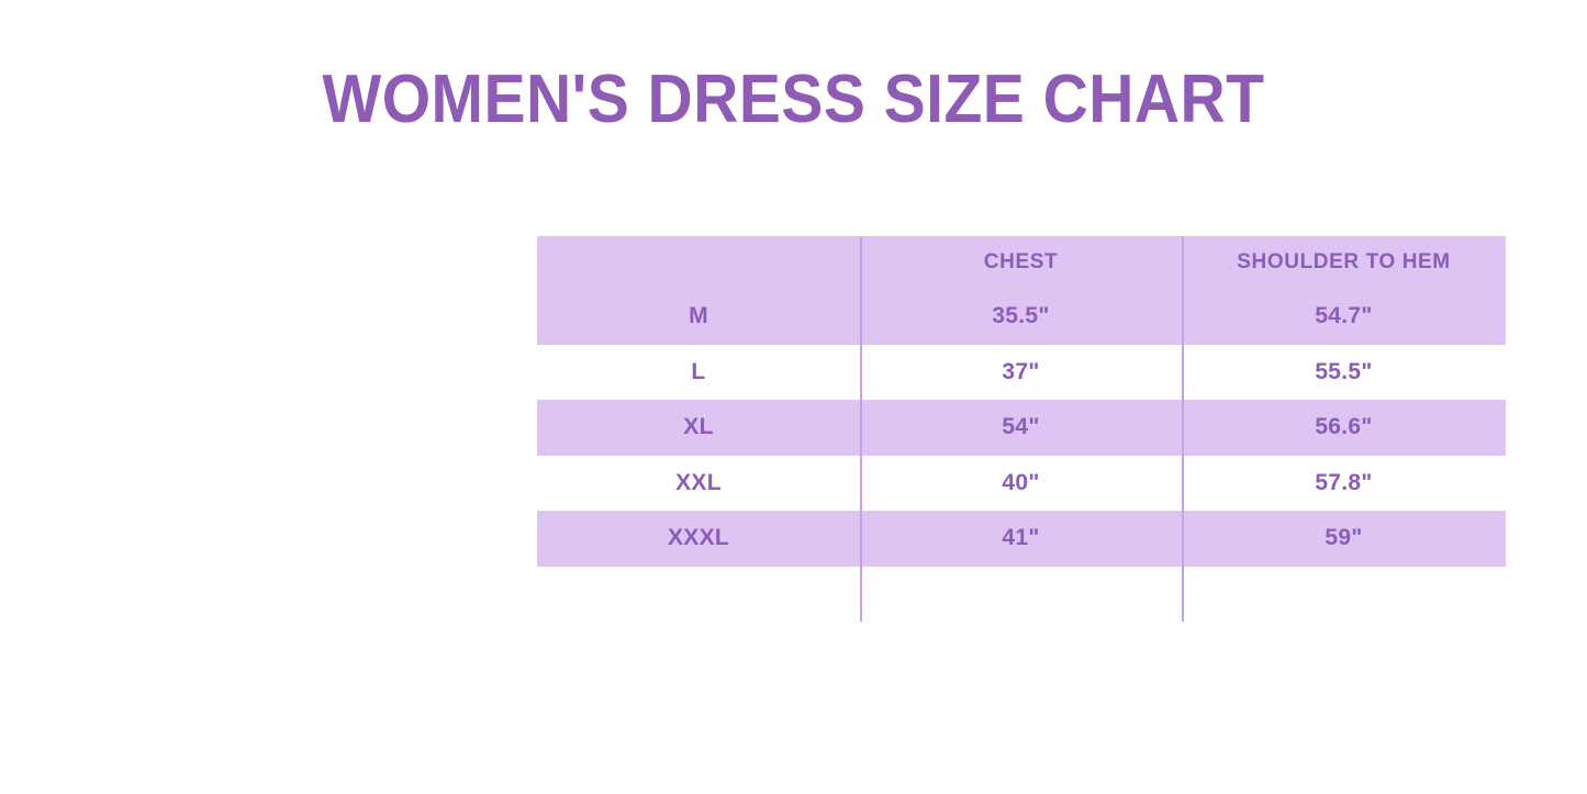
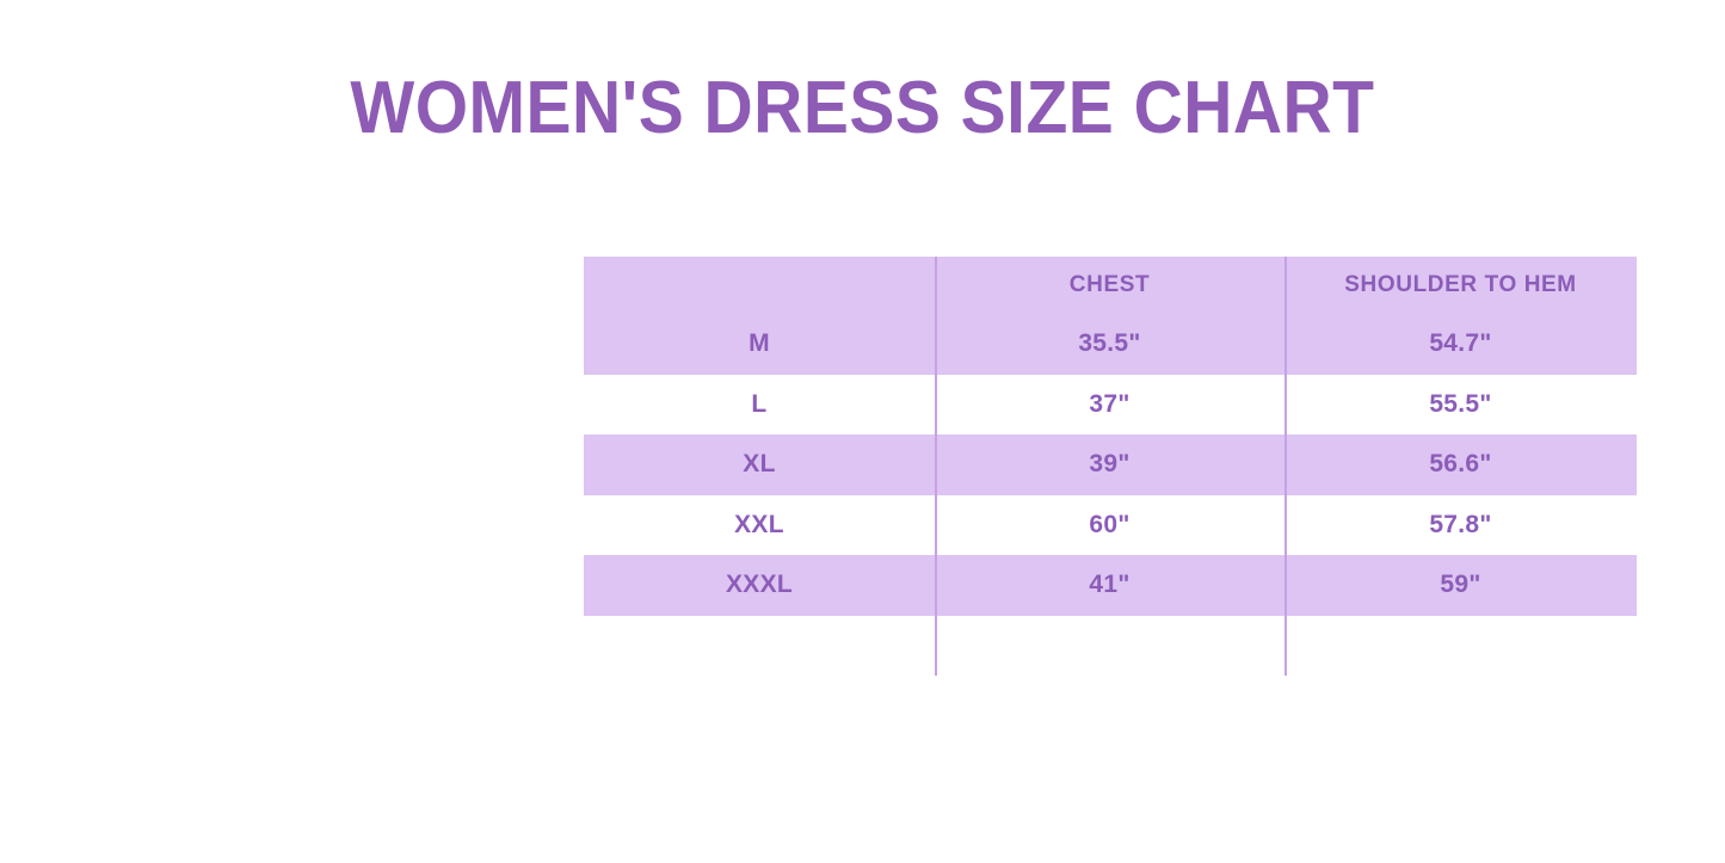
  WOMEN'S DRESS SIZE CHART
  	CHEST	SHOULDER TO HEM
  M	35.5"	54.7"
  L	37"	55.5"
- XL	54"	56.6"
+ XL	39"	56.6"
- XXL	40"	57.8"
+ XXL	60"	57.8"
  XXXL	41"	59"
